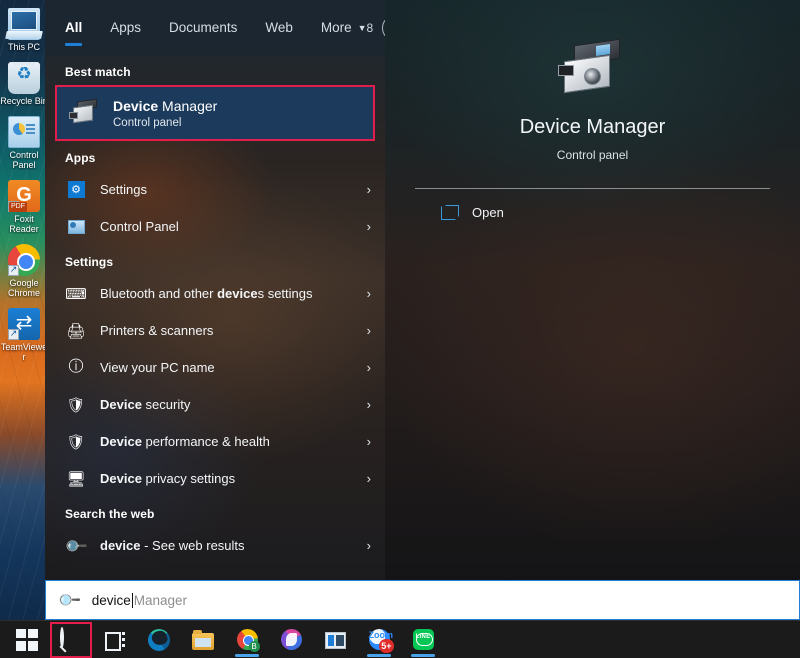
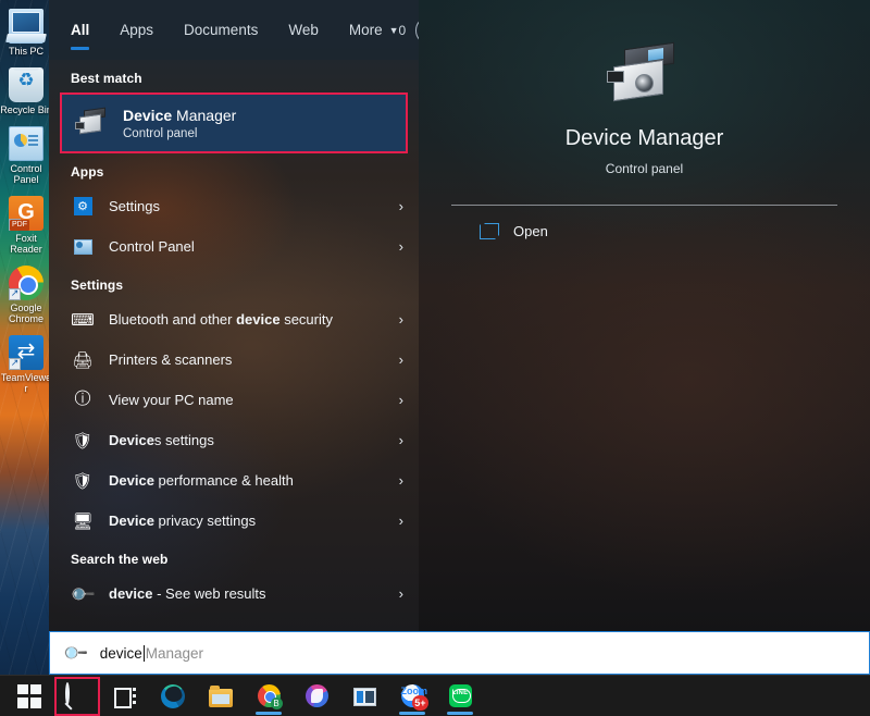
  This PC
  Recycle Bi
  Control Panel
  Foxit Reader
  Google Chrome
  TeamViewr
  All
  Apps
  Documents
  Web
  More
  ▼
- 8
+ 0
  Best match
  Device Manager
  Control panel
  Apps
  ⚙
  Settings
  ›
  Control Panel
  ›
  Settings
  ⌨
- Bluetooth and other devices settings
+ Bluetooth and other device security
  ›
  🖨
  Printers & scanners
  ›
  ⓘ
  View your PC name
  ›
  🛡
- Device security
+ Devices settings
  ›
  🛡
  Device performance & health
  ›
  🖥
  Device privacy settings
  ›
  Search the web
  device - See web results
  ›
  Device Manager
  Control panel
  Open
  device
  Manager
  B
  Zoom
  5+
